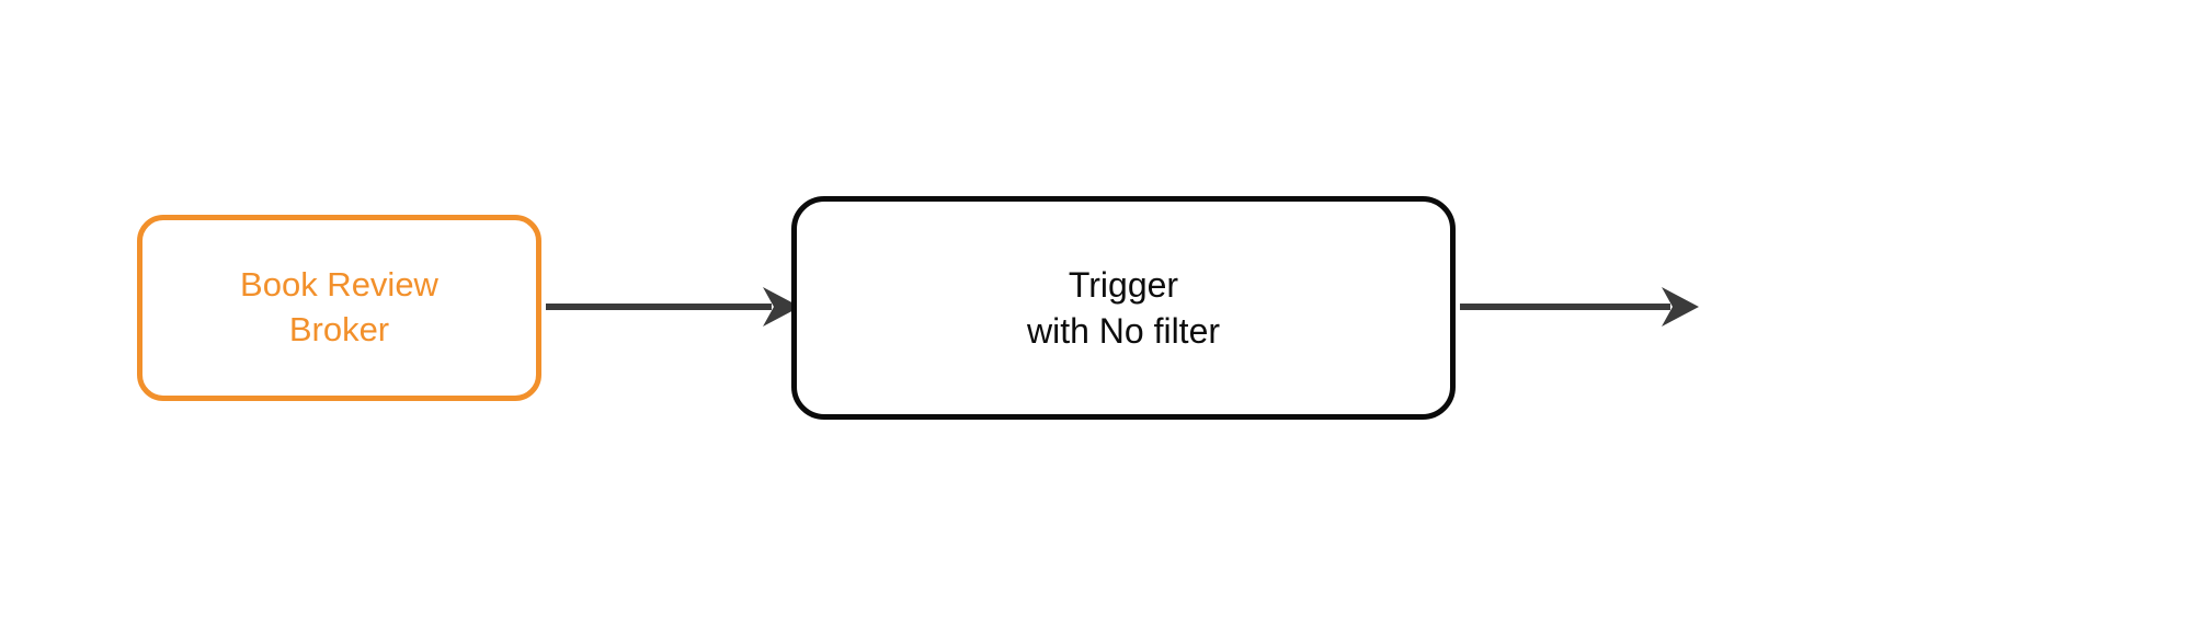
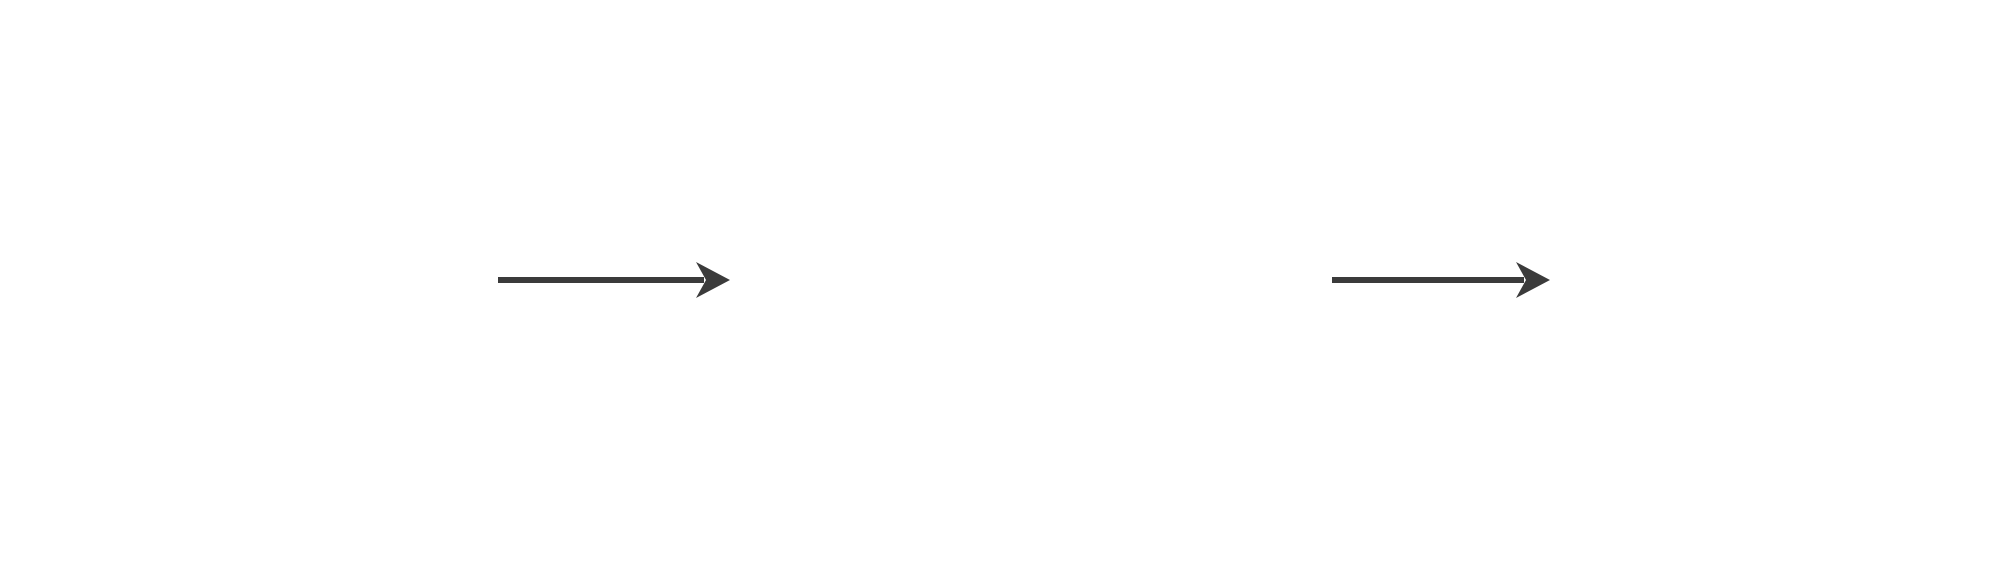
- Book Review
- Broker
- Trigger
- with No filter
